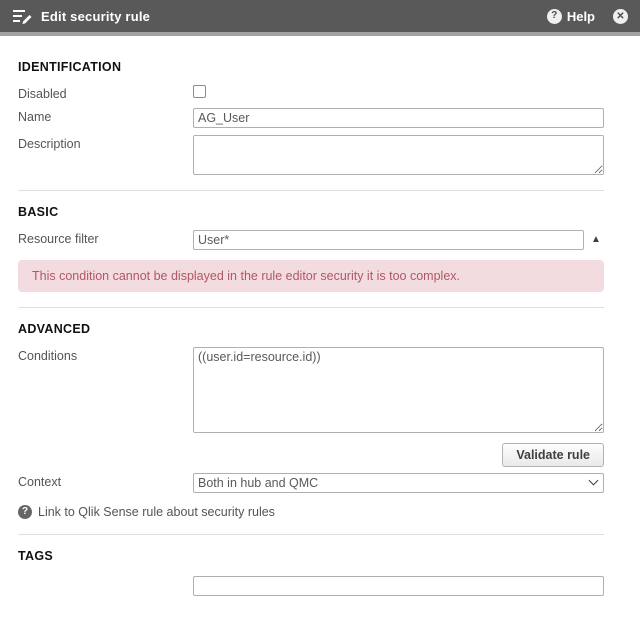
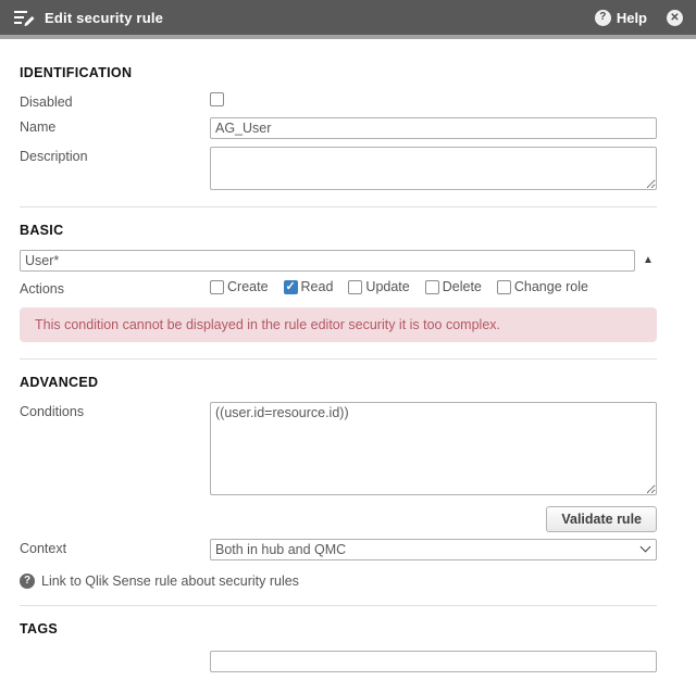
  Edit security rule
  ?
  Help
  ✕
  IDENTIFICATION
  Disabled
  Name
  AG_User
  Description
  BASIC
- Resource filter
  User*
  ▲
+ Actions
+ Create
+ Read
+ Update
+ Delete
+ Change role
  This condition cannot be displayed in the rule editor security it is too complex.
  ADVANCED
  Conditions
  ((user.id=resource.id))
  Validate rule
  Context
  Both in hub and QMC
  ?
  Link to Qlik Sense rule about security rules
  TAGS
